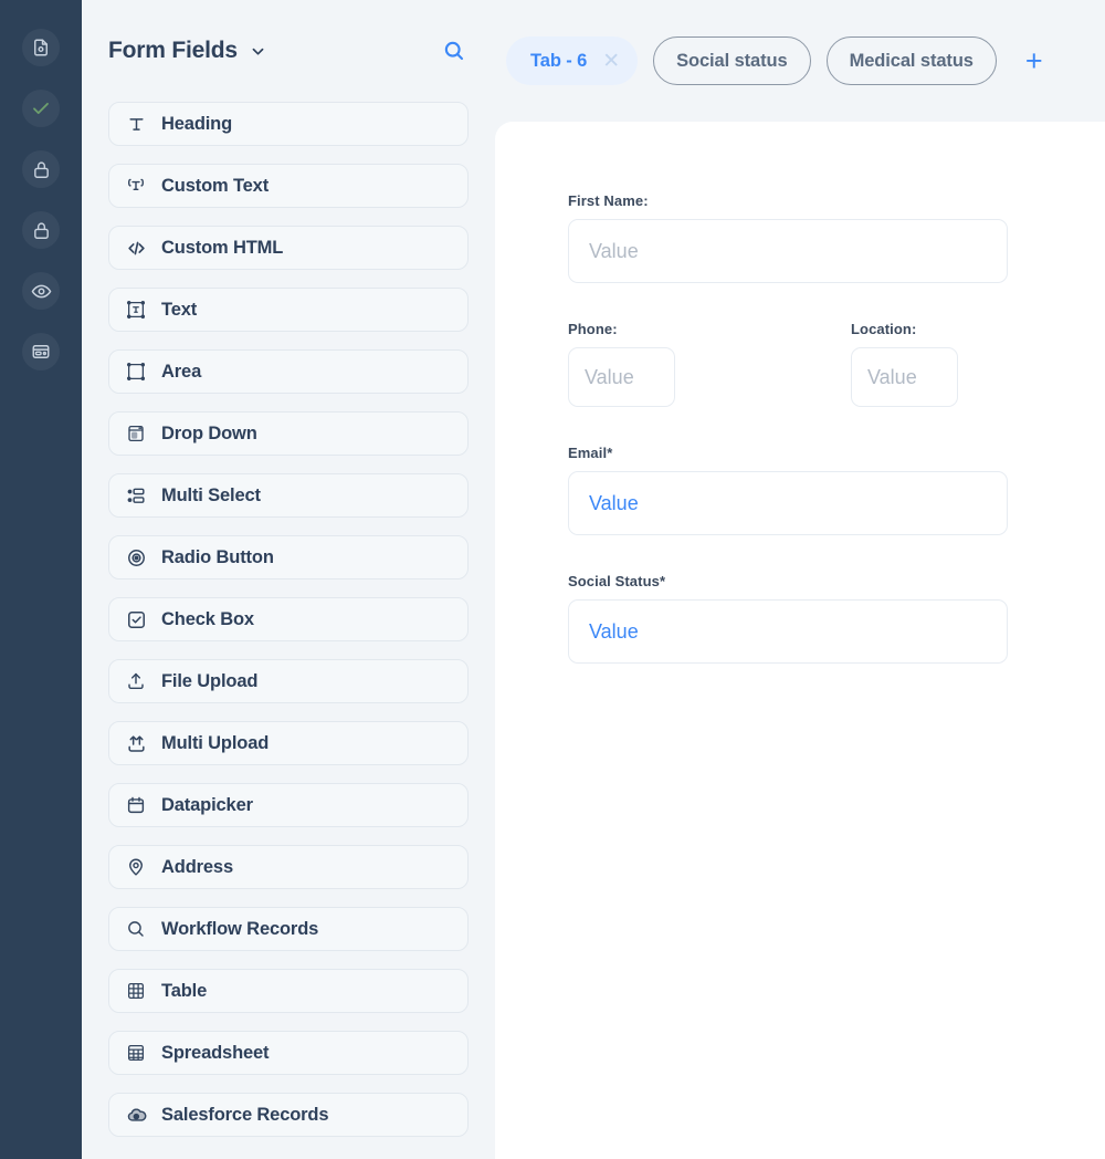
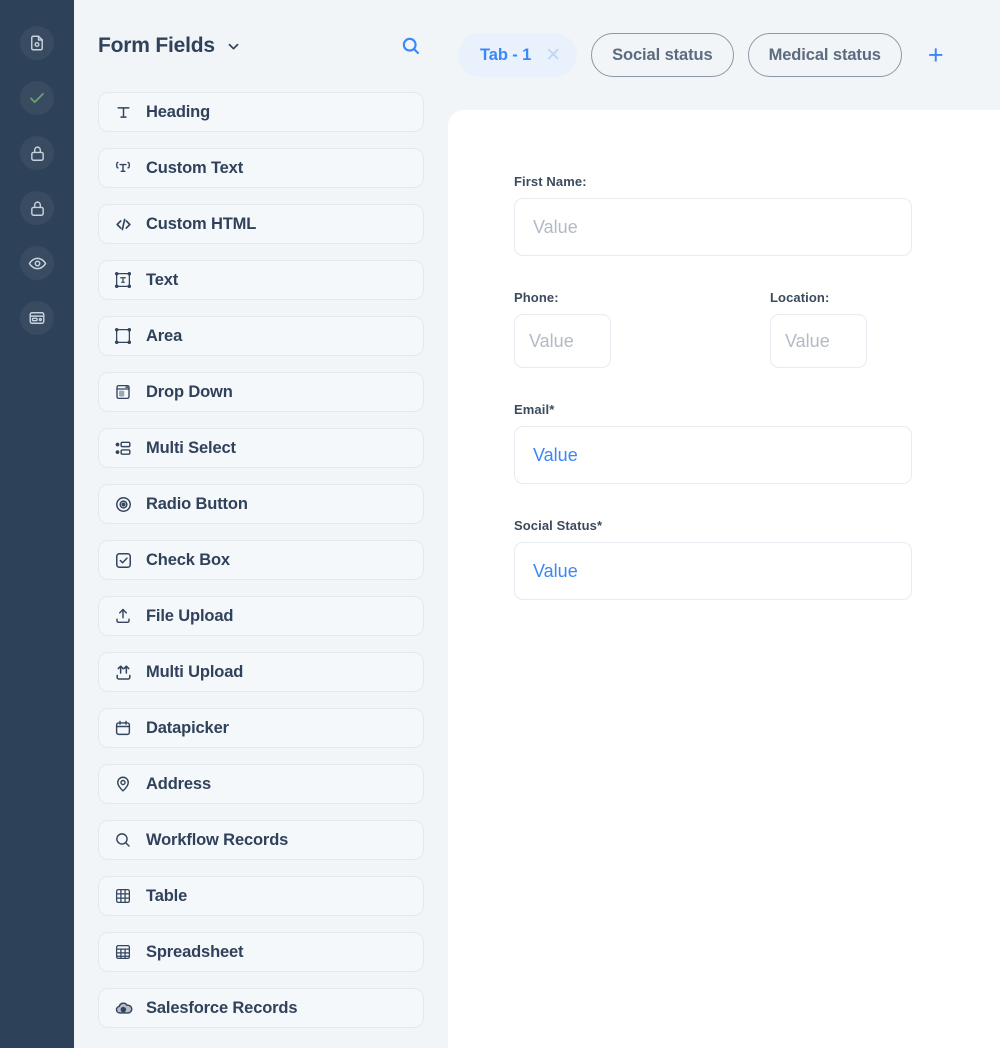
  Form Fields
  Heading
  Custom Text
  Custom HTML
  Text
  Area
  Drop Down
  Multi Select
  Radio Button
  Check Box
  File Upload
  Multi Upload
  Datapicker
  Address
  Workflow Records
  Table
  Spreadsheet
  Salesforce Records
- Tab - 6
+ Tab - 1
  ✕
  Social status
  Medical status
  +
  First Name:
  Value
  Phone:
  Value
  Location:
  Value
  Email*
  Value
  Social Status*
  Value
